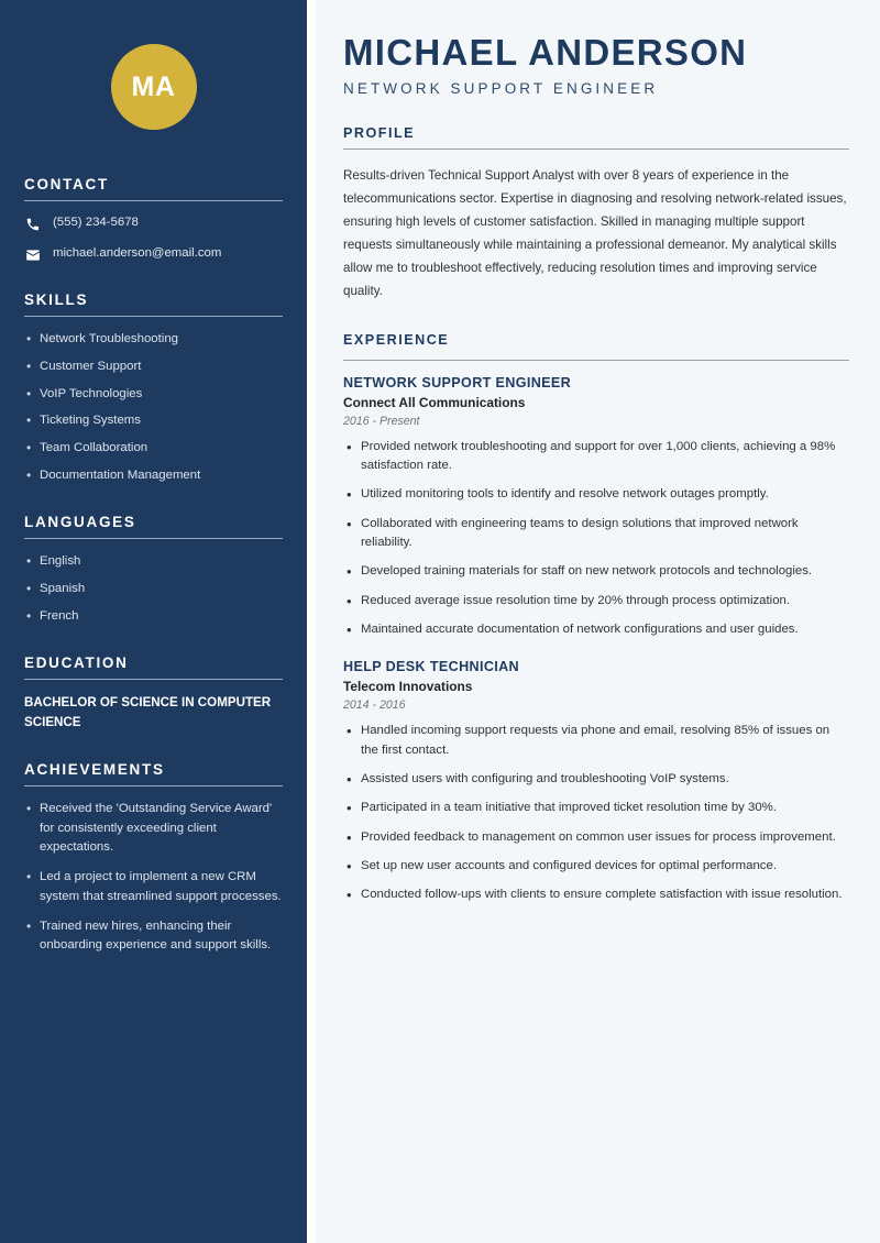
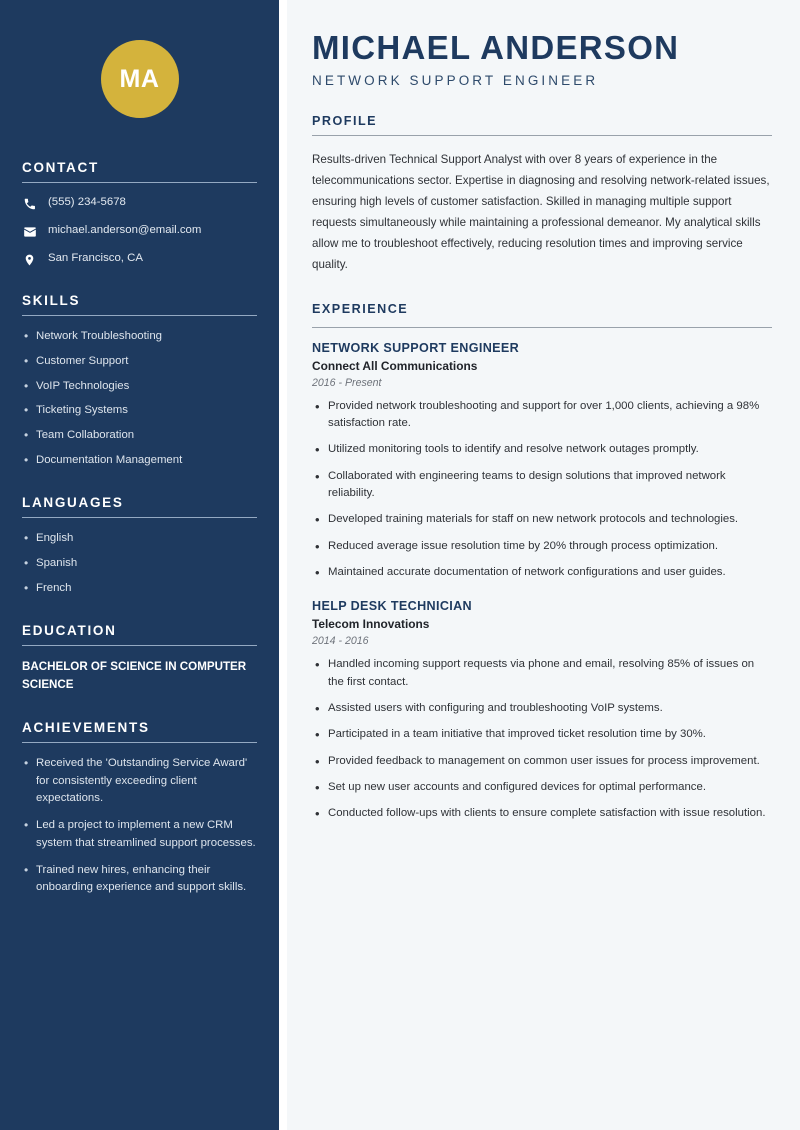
  MA
  CONTACT
  (555) 234-5678
  michael.anderson@email.com
+ San Francisco, CA
  SKILLS
  Network Troubleshooting
  Customer Support
  VoIP Technologies
  Ticketing Systems
  Team Collaboration
  Documentation Management
  LANGUAGES
  English
  Spanish
  French
  EDUCATION
  BACHELOR OF SCIENCE IN COMPUTER SCIENCE
  ACHIEVEMENTS
  Received the 'Outstanding Service Award' for consistently exceeding client expectations.
  Led a project to implement a new CRM system that streamlined support processes.
  Trained new hires, enhancing their onboarding experience and support skills.
  MICHAEL ANDERSON
  NETWORK SUPPORT ENGINEER
  PROFILE
  Results-driven Technical Support Analyst with over 8 years of experience in the telecommunications sector. Expertise in diagnosing and resolving network-related issues, ensuring high levels of customer satisfaction. Skilled in managing multiple support requests simultaneously while maintaining a professional demeanor. My analytical skills allow me to troubleshoot effectively, reducing resolution times and improving service quality.
  EXPERIENCE
  NETWORK SUPPORT ENGINEER
  Connect All Communications
  2016 - Present
  Provided network troubleshooting and support for over 1,000 clients, achieving a 98% satisfaction rate.
  Utilized monitoring tools to identify and resolve network outages promptly.
  Collaborated with engineering teams to design solutions that improved network reliability.
  Developed training materials for staff on new network protocols and technologies.
  Reduced average issue resolution time by 20% through process optimization.
  Maintained accurate documentation of network configurations and user guides.
  HELP DESK TECHNICIAN
  Telecom Innovations
  2014 - 2016
  Handled incoming support requests via phone and email, resolving 85% of issues on the first contact.
  Assisted users with configuring and troubleshooting VoIP systems.
  Participated in a team initiative that improved ticket resolution time by 30%.
  Provided feedback to management on common user issues for process improvement.
  Set up new user accounts and configured devices for optimal performance.
  Conducted follow-ups with clients to ensure complete satisfaction with issue resolution.
